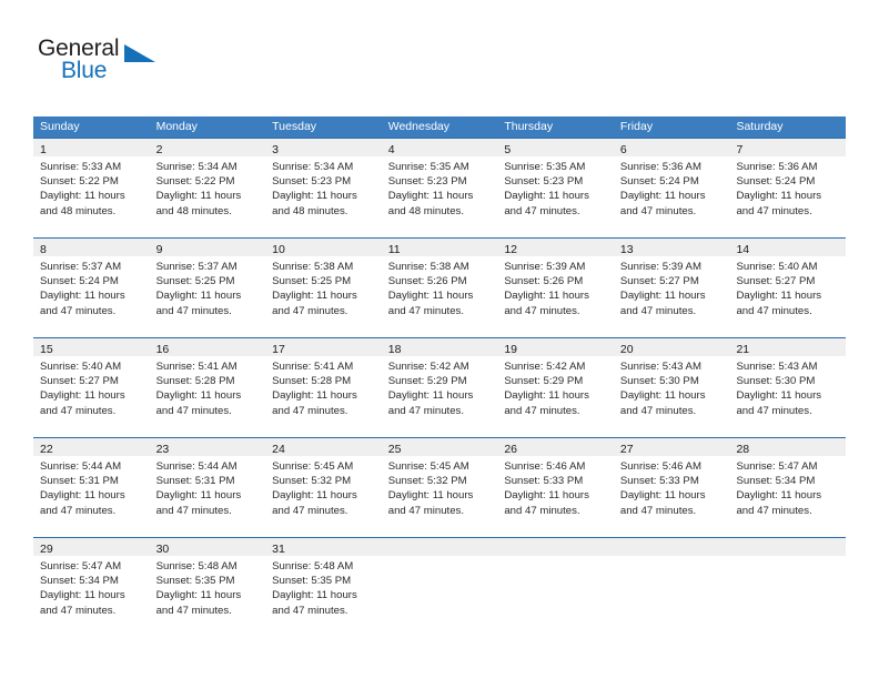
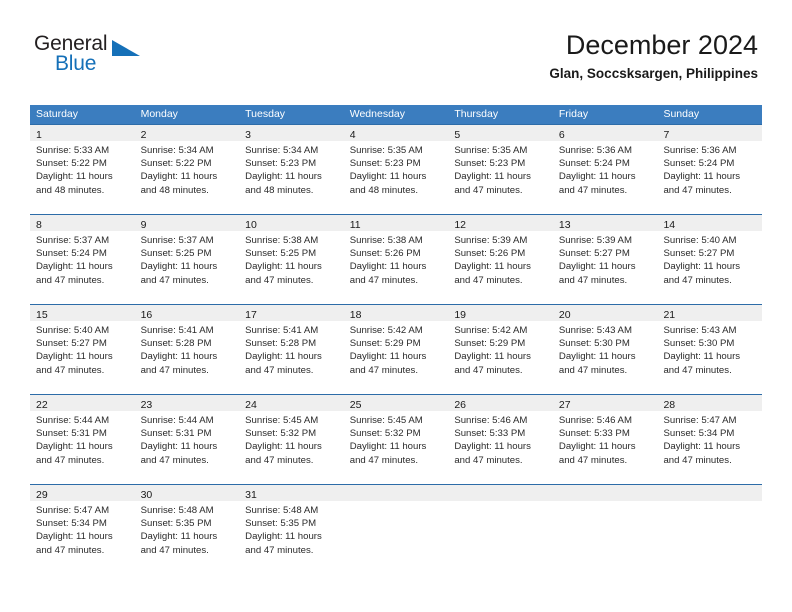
  General
  Blue
+ December 2024
+ Glan, Soccsksargen, Philippines
- Sunday
+ Saturday
  Monday
  Tuesday
  Wednesday
  Thursday
  Friday
- Saturday
+ Sunday
  1
  Sunrise: 5:33 AM
  Sunset: 5:22 PM
  Daylight: 11 hours
  and 48 minutes.
  2
  Sunrise: 5:34 AM
  Sunset: 5:22 PM
  Daylight: 11 hours
  and 48 minutes.
  3
  Sunrise: 5:34 AM
  Sunset: 5:23 PM
  Daylight: 11 hours
  and 48 minutes.
  4
  Sunrise: 5:35 AM
  Sunset: 5:23 PM
  Daylight: 11 hours
  and 48 minutes.
  5
  Sunrise: 5:35 AM
  Sunset: 5:23 PM
  Daylight: 11 hours
  and 47 minutes.
  6
  Sunrise: 5:36 AM
  Sunset: 5:24 PM
  Daylight: 11 hours
  and 47 minutes.
  7
  Sunrise: 5:36 AM
  Sunset: 5:24 PM
  Daylight: 11 hours
  and 47 minutes.
  8
  Sunrise: 5:37 AM
  Sunset: 5:24 PM
  Daylight: 11 hours
  and 47 minutes.
  9
  Sunrise: 5:37 AM
  Sunset: 5:25 PM
  Daylight: 11 hours
  and 47 minutes.
  10
  Sunrise: 5:38 AM
  Sunset: 5:25 PM
  Daylight: 11 hours
  and 47 minutes.
  11
  Sunrise: 5:38 AM
  Sunset: 5:26 PM
  Daylight: 11 hours
  and 47 minutes.
  12
  Sunrise: 5:39 AM
  Sunset: 5:26 PM
  Daylight: 11 hours
  and 47 minutes.
  13
  Sunrise: 5:39 AM
  Sunset: 5:27 PM
  Daylight: 11 hours
  and 47 minutes.
  14
  Sunrise: 5:40 AM
  Sunset: 5:27 PM
  Daylight: 11 hours
  and 47 minutes.
  15
  Sunrise: 5:40 AM
  Sunset: 5:27 PM
  Daylight: 11 hours
  and 47 minutes.
  16
  Sunrise: 5:41 AM
  Sunset: 5:28 PM
  Daylight: 11 hours
  and 47 minutes.
  17
  Sunrise: 5:41 AM
  Sunset: 5:28 PM
  Daylight: 11 hours
  and 47 minutes.
  18
  Sunrise: 5:42 AM
  Sunset: 5:29 PM
  Daylight: 11 hours
  and 47 minutes.
  19
  Sunrise: 5:42 AM
  Sunset: 5:29 PM
  Daylight: 11 hours
  and 47 minutes.
  20
  Sunrise: 5:43 AM
  Sunset: 5:30 PM
  Daylight: 11 hours
  and 47 minutes.
  21
  Sunrise: 5:43 AM
  Sunset: 5:30 PM
  Daylight: 11 hours
  and 47 minutes.
  22
  Sunrise: 5:44 AM
  Sunset: 5:31 PM
  Daylight: 11 hours
  and 47 minutes.
  23
  Sunrise: 5:44 AM
  Sunset: 5:31 PM
  Daylight: 11 hours
  and 47 minutes.
  24
  Sunrise: 5:45 AM
  Sunset: 5:32 PM
  Daylight: 11 hours
  and 47 minutes.
  25
  Sunrise: 5:45 AM
  Sunset: 5:32 PM
  Daylight: 11 hours
  and 47 minutes.
  26
  Sunrise: 5:46 AM
  Sunset: 5:33 PM
  Daylight: 11 hours
  and 47 minutes.
  27
  Sunrise: 5:46 AM
  Sunset: 5:33 PM
  Daylight: 11 hours
  and 47 minutes.
  28
  Sunrise: 5:47 AM
  Sunset: 5:34 PM
  Daylight: 11 hours
  and 47 minutes.
  29
  Sunrise: 5:47 AM
  Sunset: 5:34 PM
  Daylight: 11 hours
  and 47 minutes.
  30
  Sunrise: 5:48 AM
  Sunset: 5:35 PM
  Daylight: 11 hours
  and 47 minutes.
  31
  Sunrise: 5:48 AM
  Sunset: 5:35 PM
  Daylight: 11 hours
  and 47 minutes.
